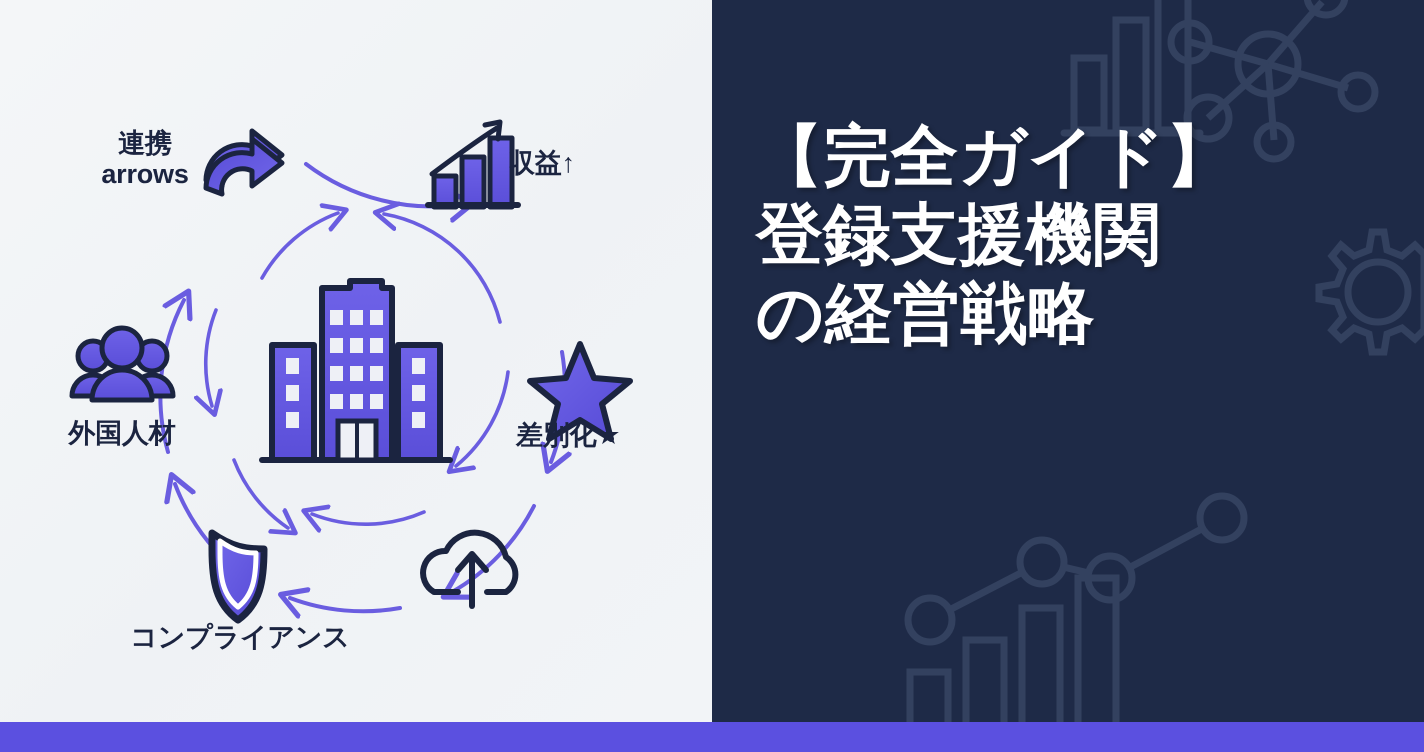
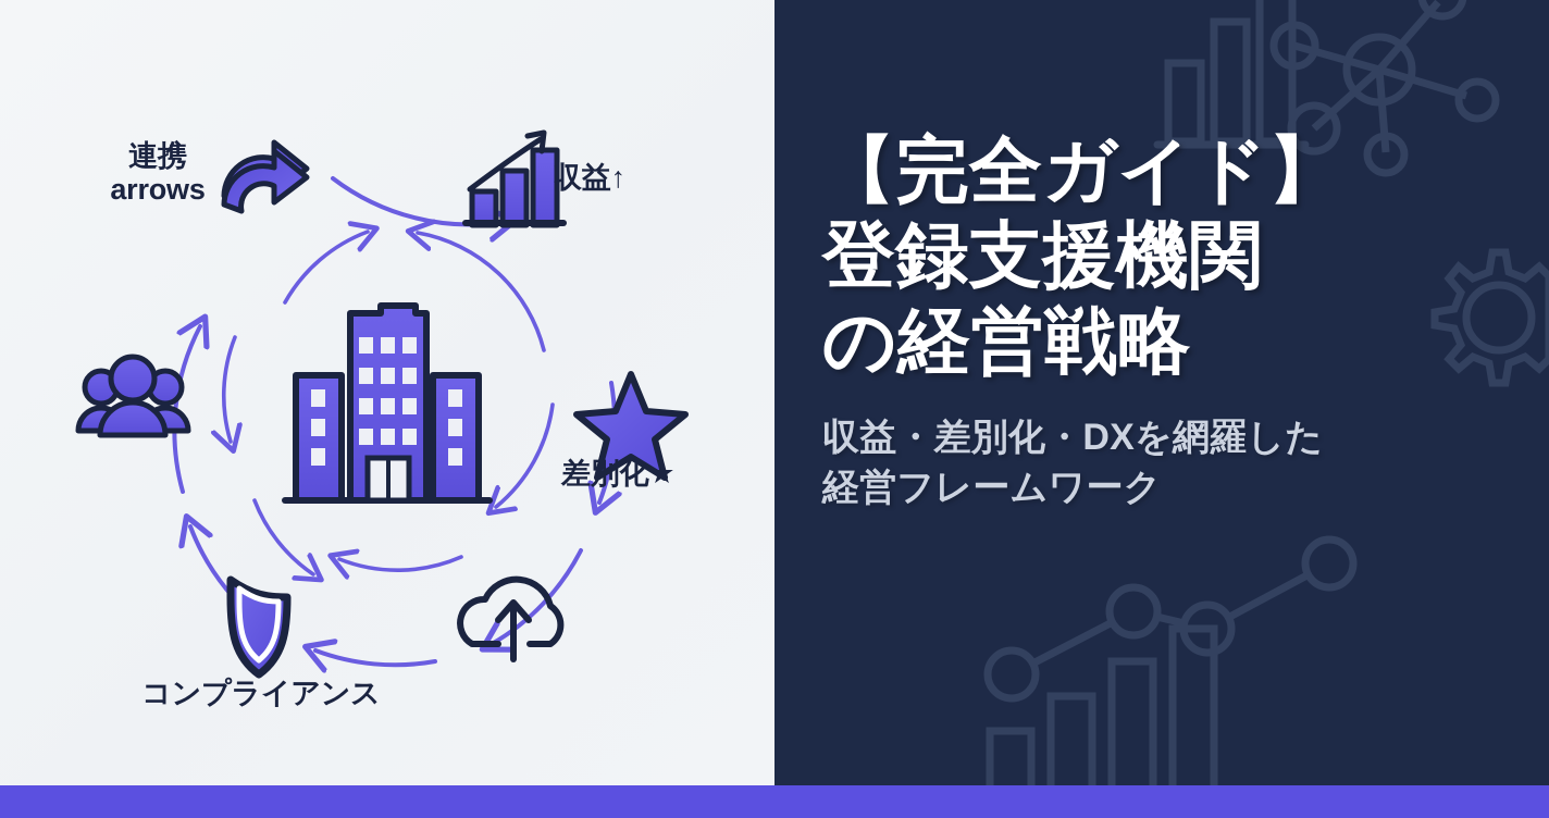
  連携
  arrows
  収益↑
  差別化★
  コンプライアンス
- 外国人材
  【完全ガイド】
  登録支援機関
  の経営戦略
+ 収益・差別化・DXを網羅した
+ 経営フレームワーク
